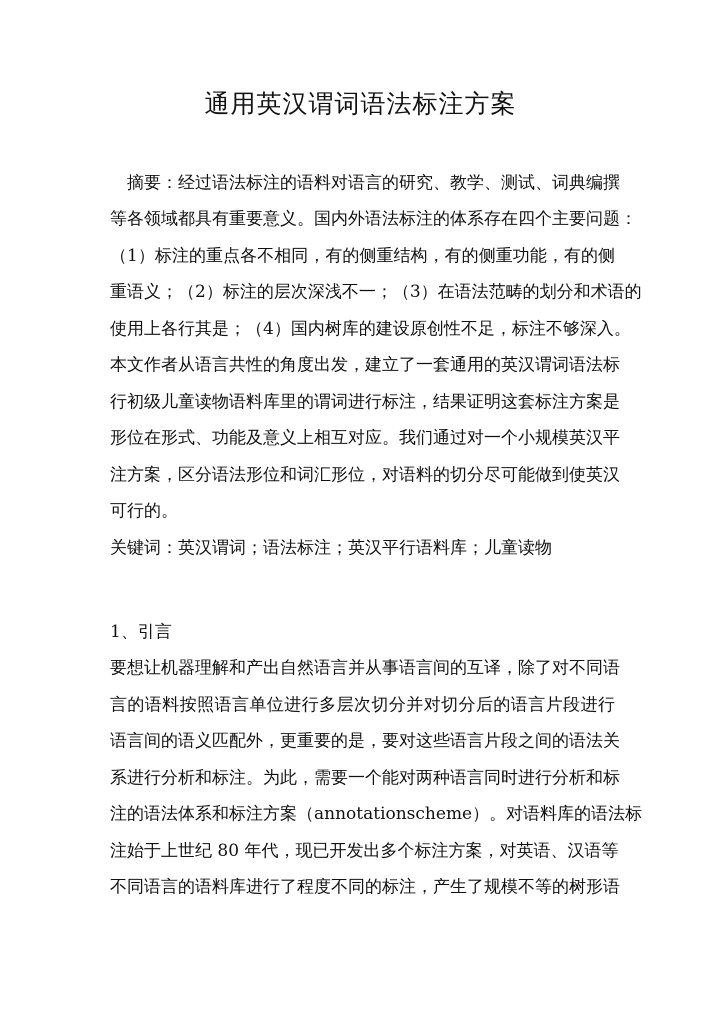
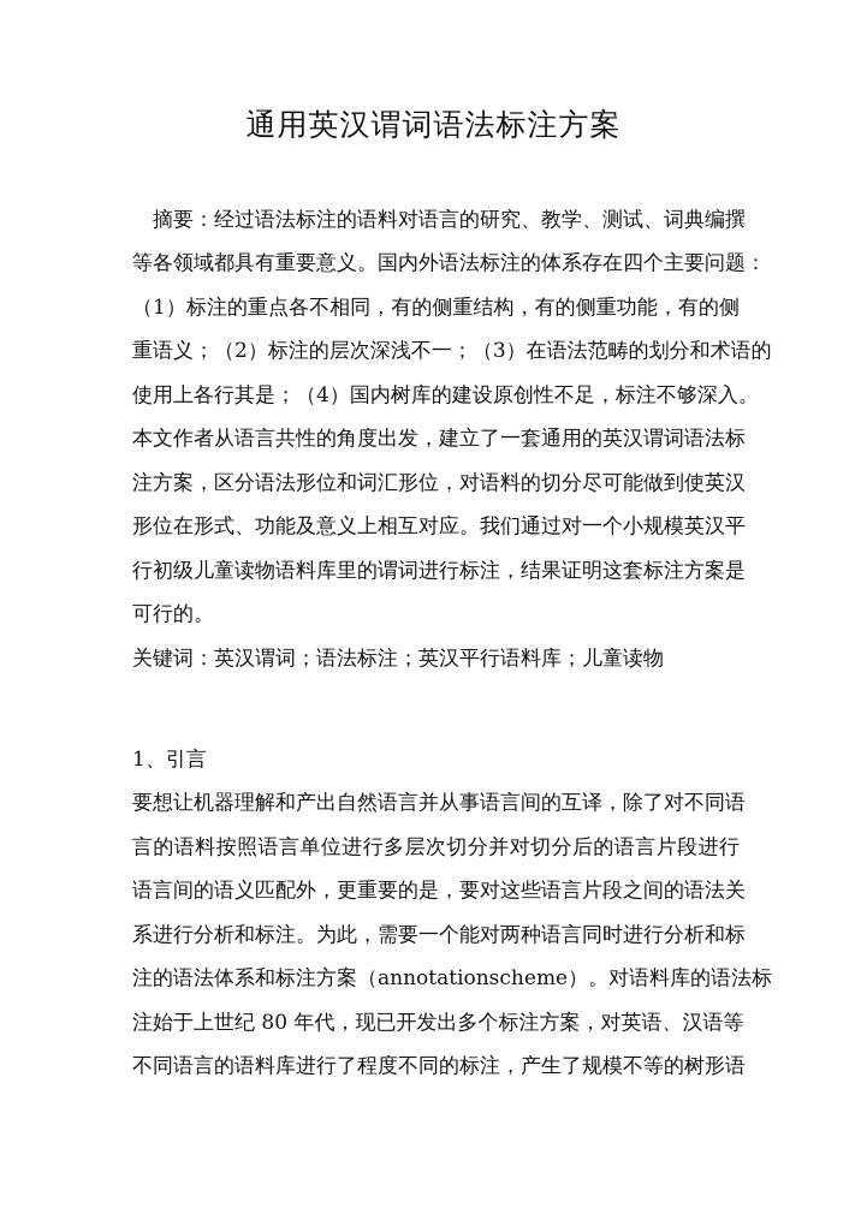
  通用英汉谓词语法标注方案
  摘要：经过语法标注的语料对语言的研究、教学、测试、词典编撰
  等各领域都具有重要意义。国内外语法标注的体系存在四个主要问题：
  （1）标注的重点各不相同，有的侧重结构，有的侧重功能，有的侧
  重语义；（2）标注的层次深浅不一；（3）在语法范畴的划分和术语的
  使用上各行其是；（4）国内树库的建设原创性不足，标注不够深入。
  本文作者从语言共性的角度出发，建立了一套通用的英汉谓词语法标
- 行初级儿童读物语料库里的谓词进行标注，结果证明这套标注方案是
+ 注方案，区分语法形位和词汇形位，对语料的切分尽可能做到使英汉
  形位在形式、功能及意义上相互对应。我们通过对一个小规模英汉平
- 注方案，区分语法形位和词汇形位，对语料的切分尽可能做到使英汉
+ 行初级儿童读物语料库里的谓词进行标注，结果证明这套标注方案是
  可行的。
  关键词：英汉谓词；语法标注；英汉平行语料库；儿童读物
  1、引言
  要想让机器理解和产出自然语言并从事语言间的互译，除了对不同语
  言的语料按照语言单位进行多层次切分并对切分后的语言片段进行
  语言间的语义匹配外，更重要的是，要对这些语言片段之间的语法关
  系进行分析和标注。为此，需要一个能对两种语言同时进行分析和标
  注的语法体系和标注方案（annotationscheme）。对语料库的语法标
  注始于上世纪 80 年代，现已开发出多个标注方案，对英语、汉语等
  不同语言的语料库进行了程度不同的标注，产生了规模不等的树形语
